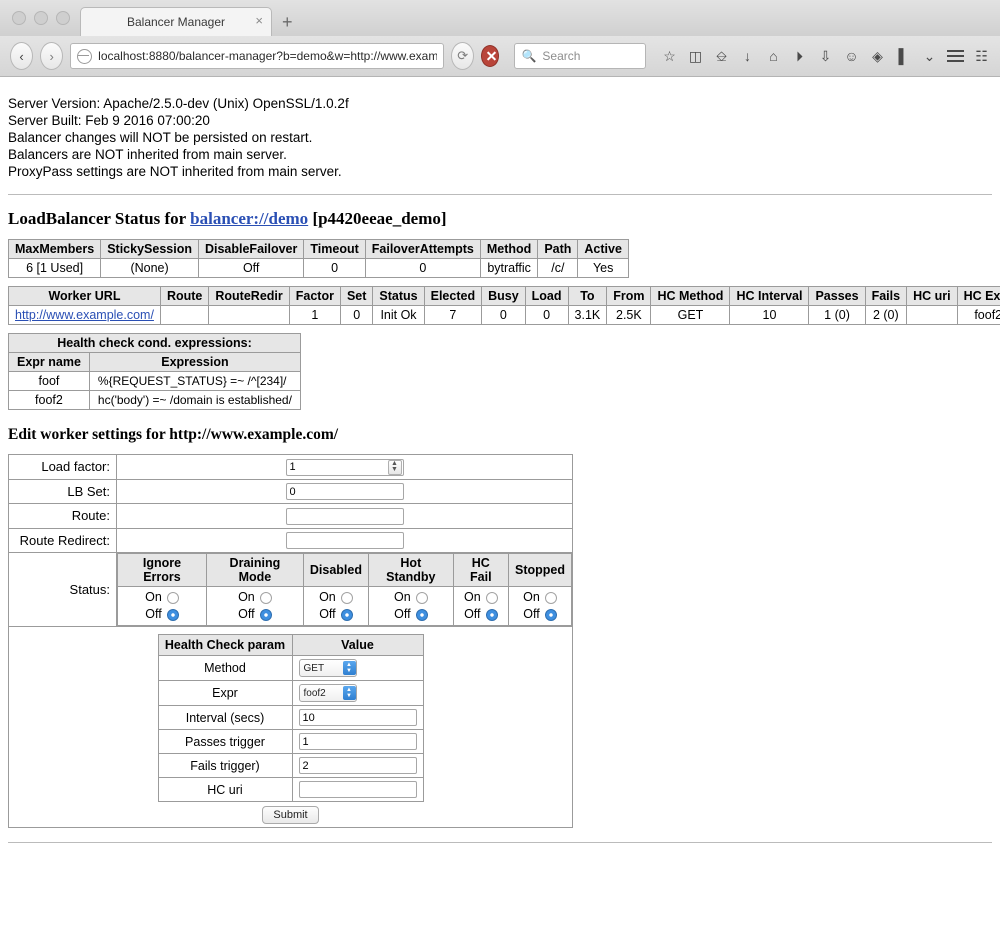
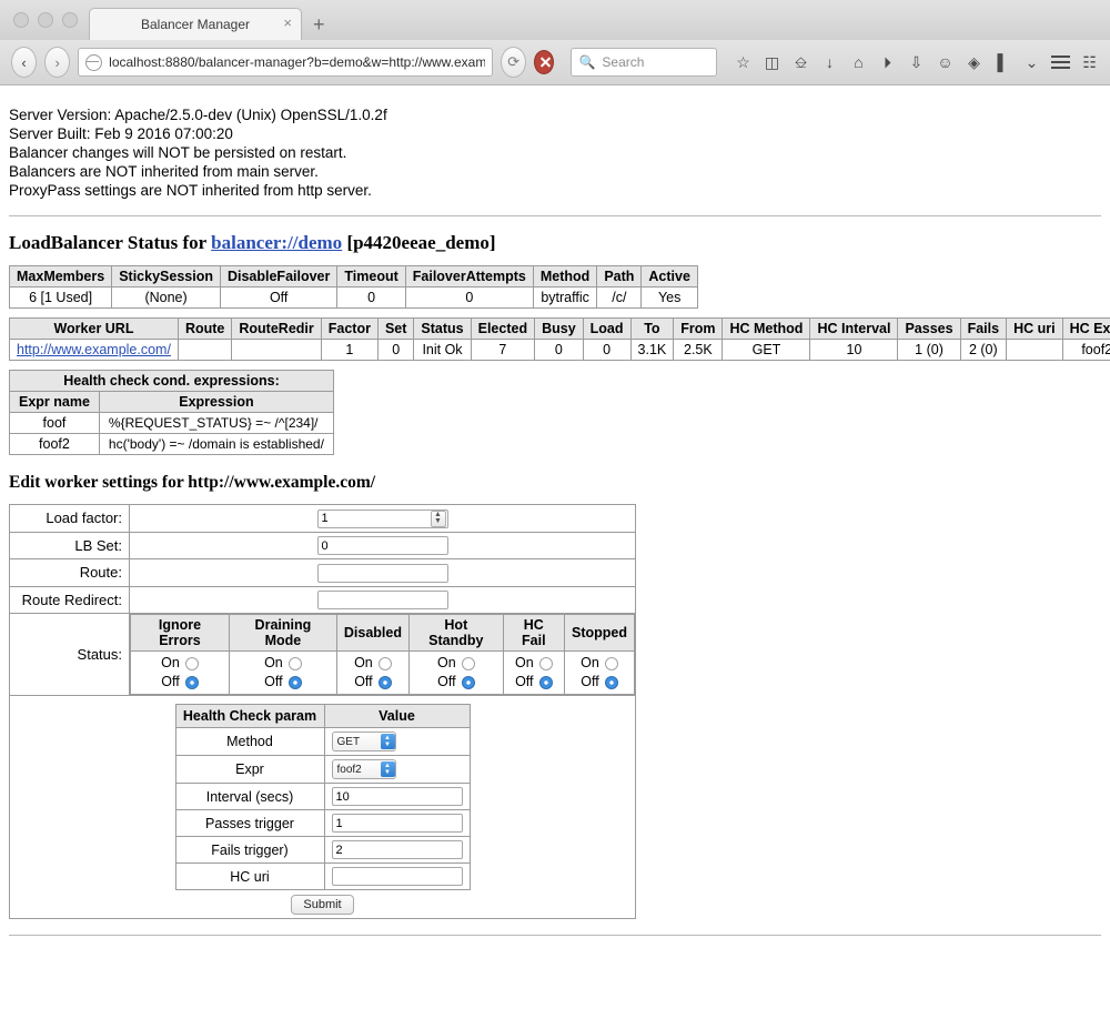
  Balancer Manager
  ×
  +
  ‹
  ›
  localhost:8880/balancer-manager?b=demo&w=http://www.exam
  ⟳
  🔍
  Search
  ☆
  ◫
  ⎒
  ↓
  ⌂
  ⏵
  ⇩
  ☺
  ◈
  ▌
  ⌄
  ☷
  Server Version: Apache/2.5.0-dev (Unix) OpenSSL/1.0.2f
  Server Built: Feb 9 2016 07:00:20
  Balancer changes will NOT be persisted on restart.
  Balancers are NOT inherited from main server.
- ProxyPass settings are NOT inherited from main server.
+ ProxyPass settings are NOT inherited from http server.
  LoadBalancer Status for balancer://demo [p4420eeae_demo]
  MaxMembers	StickySession	DisableFailover	Timeout	FailoverAttempts	Method	Path	Active
  6 [1 Used]	(None)	Off	0	0	bytraffic	/c/	Yes
  Worker URL	Route	RouteRedir	Factor	Set	Status	Elected	Busy	Load	To	From	HC Method	HC Interval	Passes	Fails	HC uri	HC Ex
  http://www.example.com/			1	0	Init Ok	7	0	0	3.1K	2.5K	GET	10	1 (0)	2 (0)		foof2
  Health check cond. expressions:
  Expr name	Expression
  foof	%{REQUEST_STATUS} =~ /^[234]/
  foof2	hc('body') =~ /domain is established/
  Edit worker settings for http://www.example.com/
  Load factor:	1
  LB Set:	0
  Route:
  Route Redirect:
  Status:
  Ignore Errors	Draining Mode	Disabled	Hot Standby	HC Fail	Stopped
  On Off	On Off	On Off	On Off	On Off	On Off
  Health Check param	Value
  Method	GET
  Expr	foof2
  Interval (secs)	10
  Passes trigger	1
  Fails trigger)	2
  HC uri
  Submit
